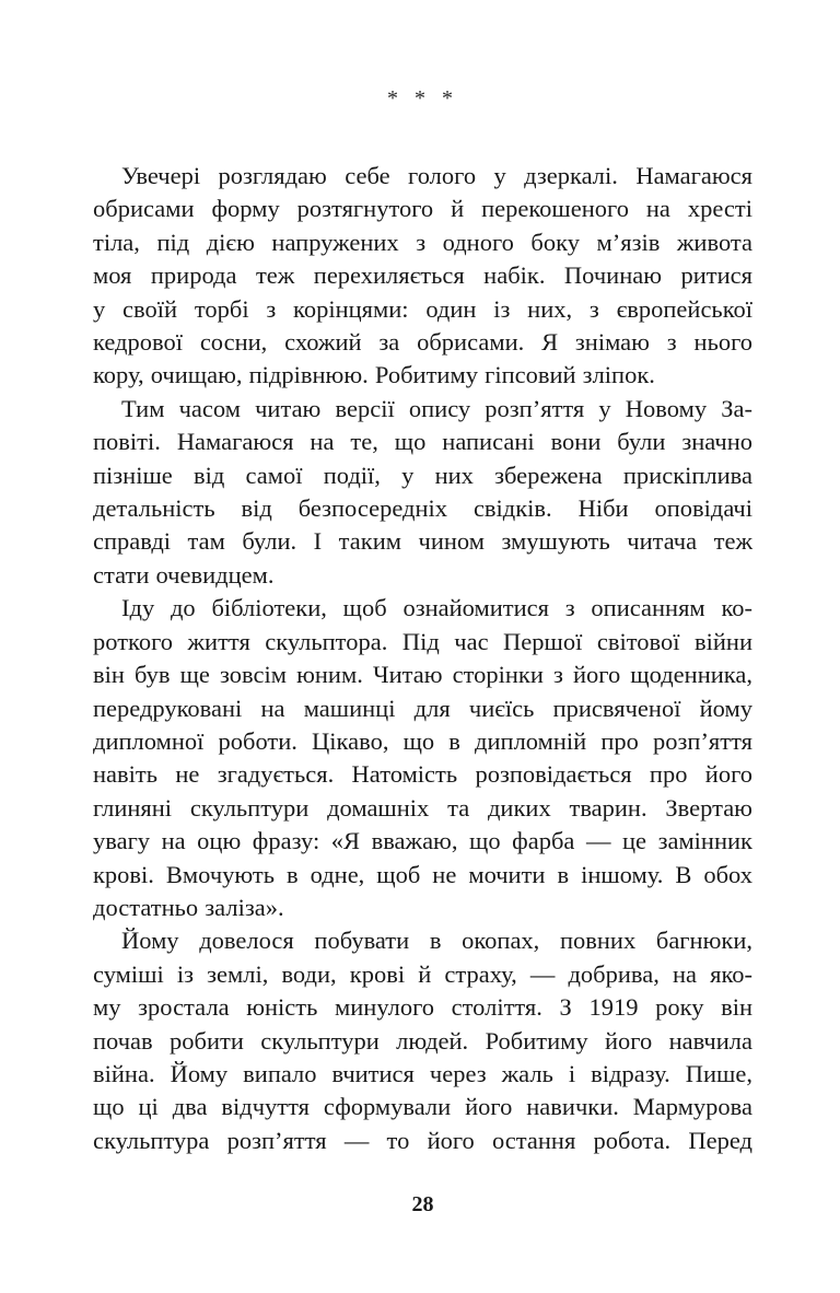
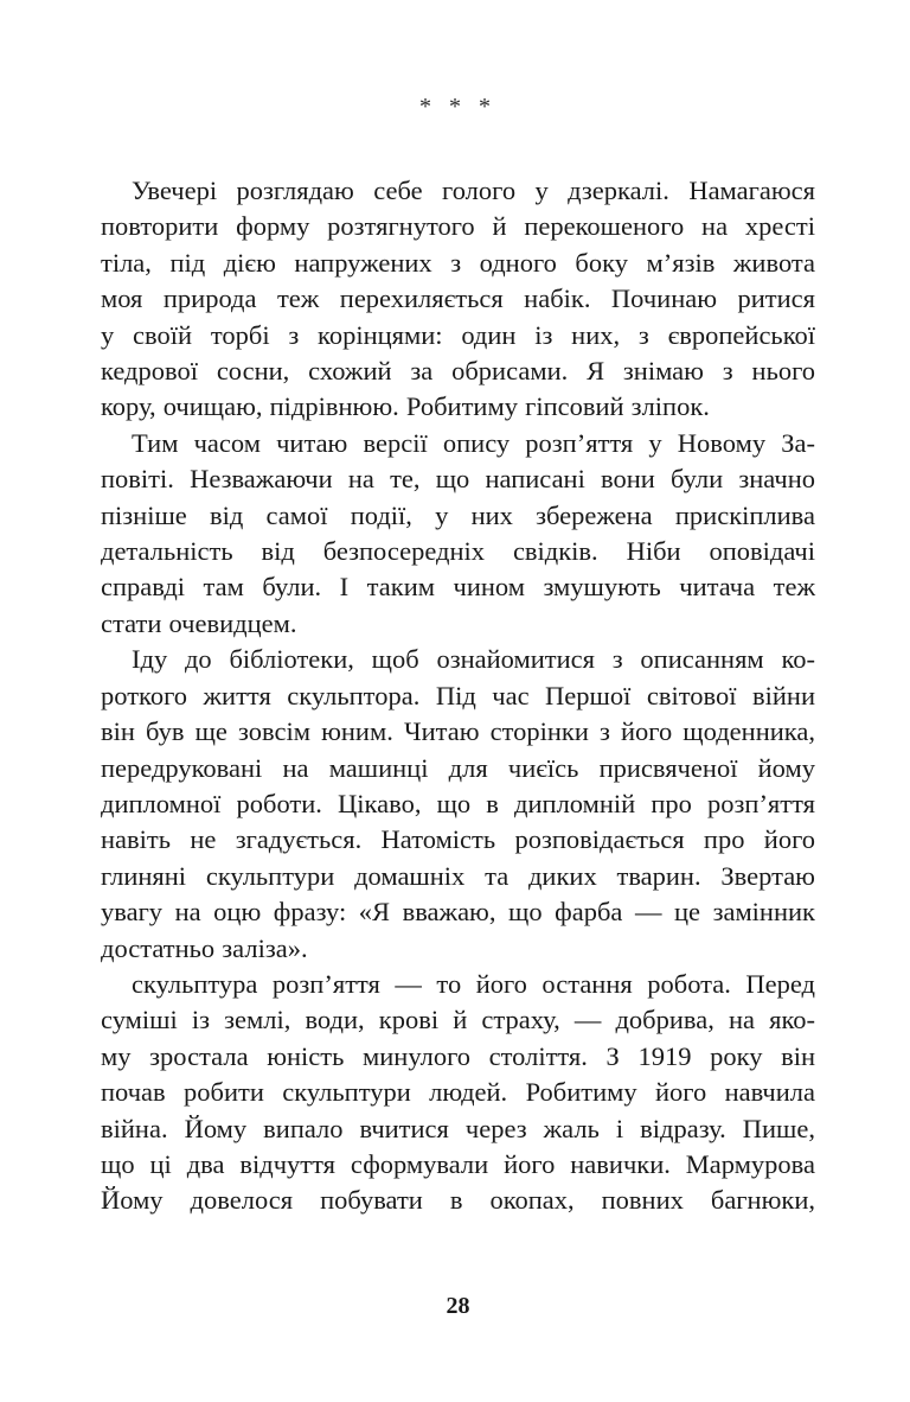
  * * *
  Увечері розглядаю себе голого у дзеркалі. Намагаюся
- обрисами форму розтягнутого й перекошеного на хресті
+ повторити форму розтягнутого й перекошеного на хресті
  тіла, під дією напружених з одного боку м’язів живота
  моя природа теж перехиляється набік. Починаю ритися
  у своїй торбі з корінцями: один із них, з європейської
  кедрової сосни, схожий за обрисами. Я знімаю з нього
  кору, очищаю, підрівнюю. Робитиму гіпсовий зліпок.
  Тим часом читаю версії опису розп’яття у Новому За-
- повіті. Намагаюся на те, що написані вони були значно
+ повіті. Незважаючи на те, що написані вони були значно
  пізніше від самої події, у них збережена прискіплива
  детальність від безпосередніх свідків. Ніби оповідачі
  справді там були. І таким чином змушують читача теж
  стати очевидцем.
  Іду до бібліотеки, щоб ознайомитися з описанням ко-
  роткого життя скульптора. Під час Першої світової війни
  він був ще зовсім юним. Читаю сторінки з його щоденника,
  передруковані на машинці для чиєїсь присвяченої йому
  дипломної роботи. Цікаво, що в дипломній про розп’яття
  навіть не згадується. Натомість розповідається про його
  глиняні скульптури домашніх та диких тварин. Звертаю
  увагу на оцю фразу: «Я вважаю, що фарба — це замінник
- крові. Вмочують в одне, щоб не мочити в іншому. В обох
  достатньо заліза».
- Йому довелося побувати в окопах, повних багнюки,
+ скульптура розп’яття — то його остання робота. Перед
  суміші із землі, води, крові й страху, — добрива, на яко-
  му зростала юність минулого століття. З 1919 року він
  почав робити скульптури людей. Робитиму його навчила
  війна. Йому випало вчитися через жаль і відразу. Пише,
  що ці два відчуття сформували його навички. Мармурова
- скульптура розп’яття — то його остання робота. Перед
+ Йому довелося побувати в окопах, повних багнюки,
  28
